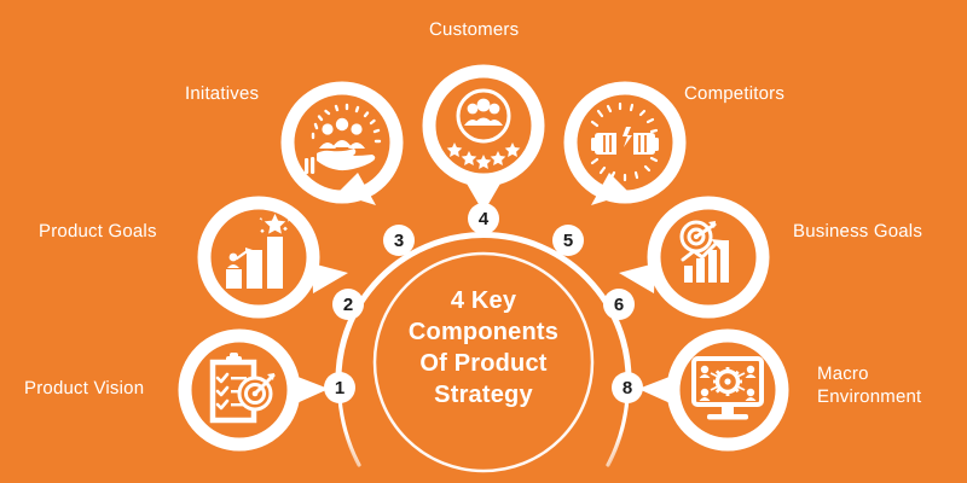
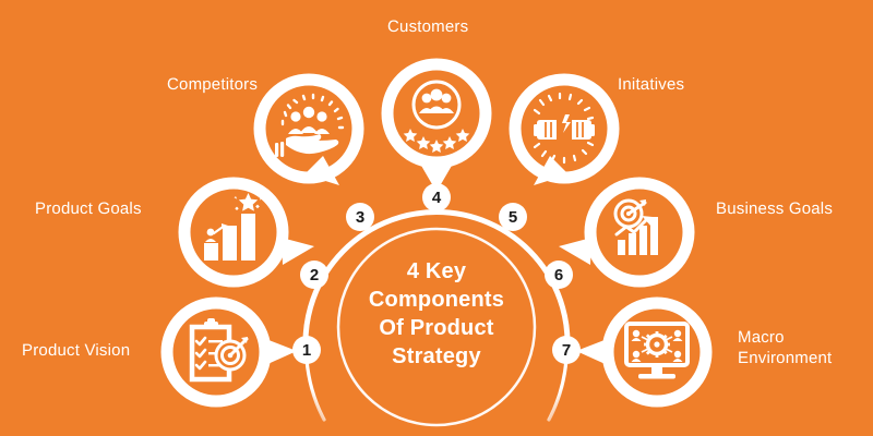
  4 Key
  Components
  Of Product
  Strategy
  1
  2
  3
  4
  5
  6
- 8
+ 7
  Product Vision
  Product Goals
- Initatives
+ Competitors
  Customers
- Competitors
+ Initatives
  Business Goals
  Macro
  Environment
